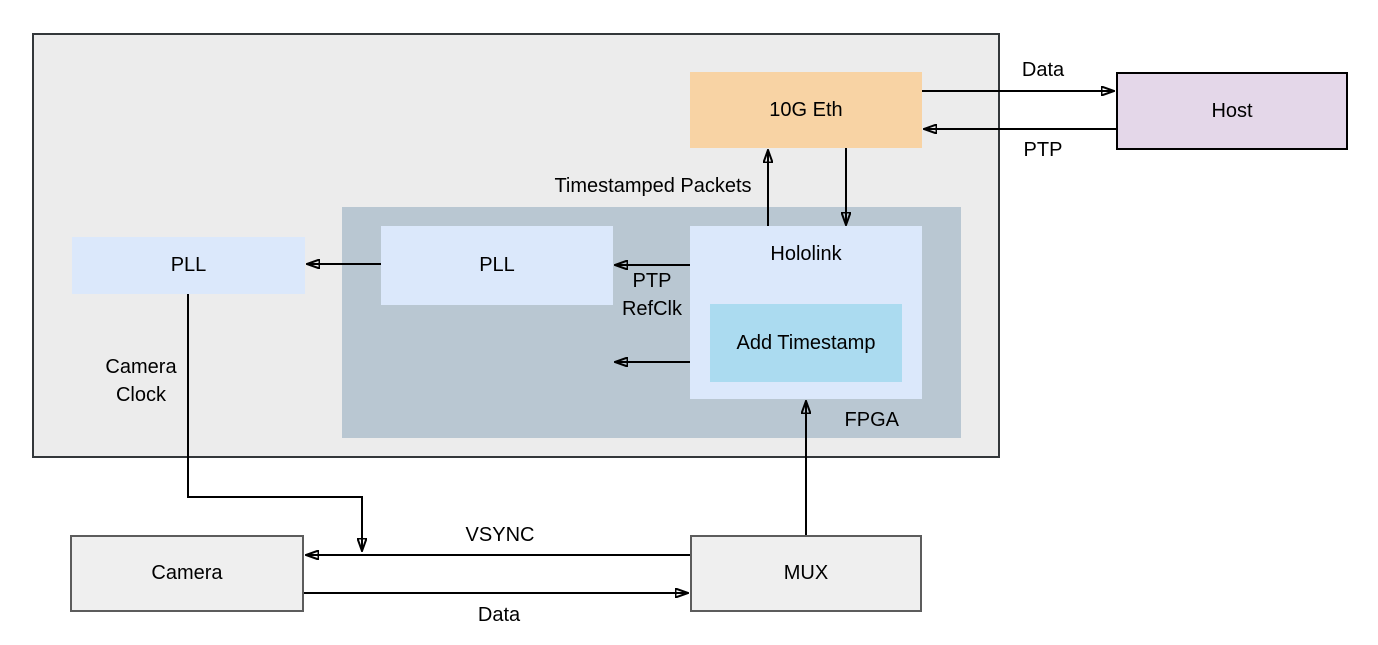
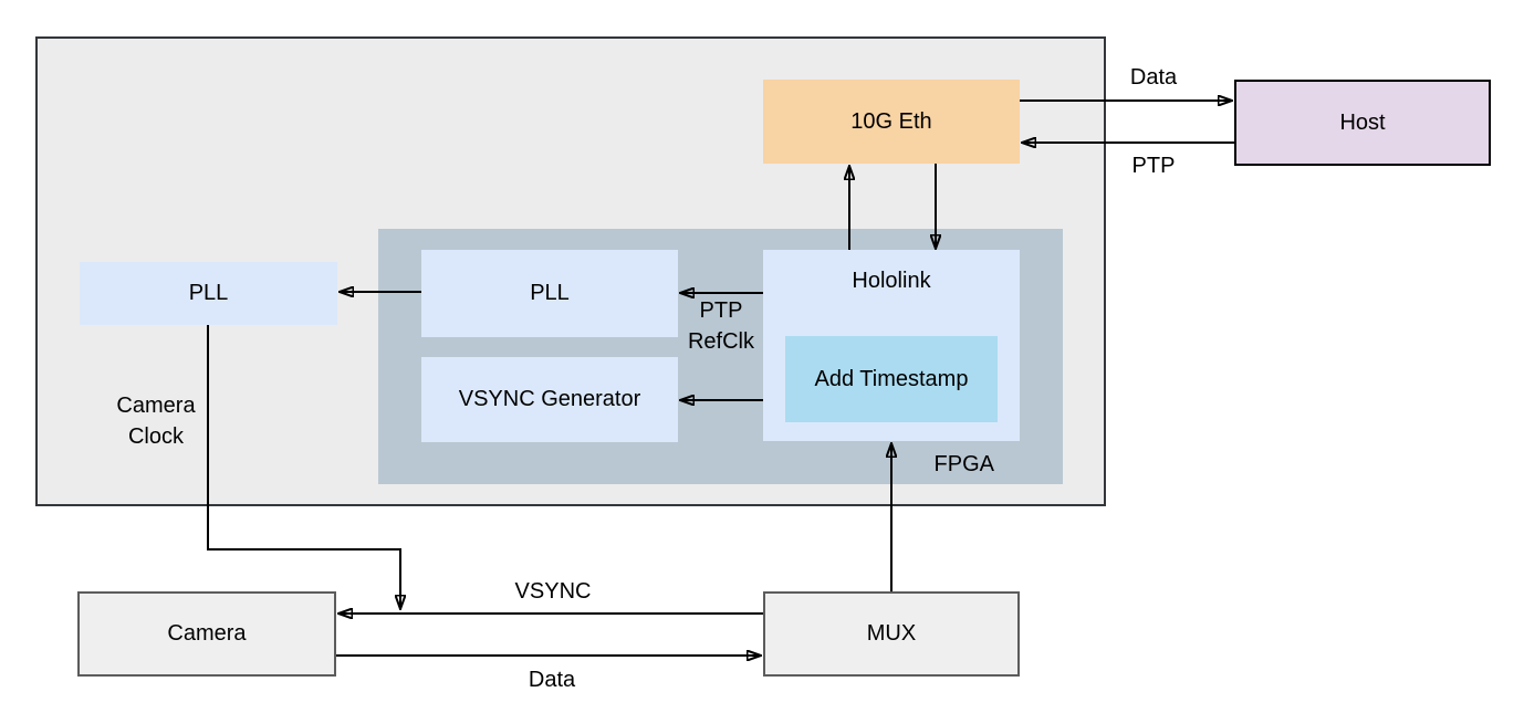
  FPGA
  PLL
+ VSYNC Generator
  Hololink
  Add Timestamp
  PLL
  10G Eth
  Host
  Camera
  MUX
  Data
  PTP
- Timestamped Packets
  PTP
  RefClk
  Camera
  Clock
  VSYNC
  Data
